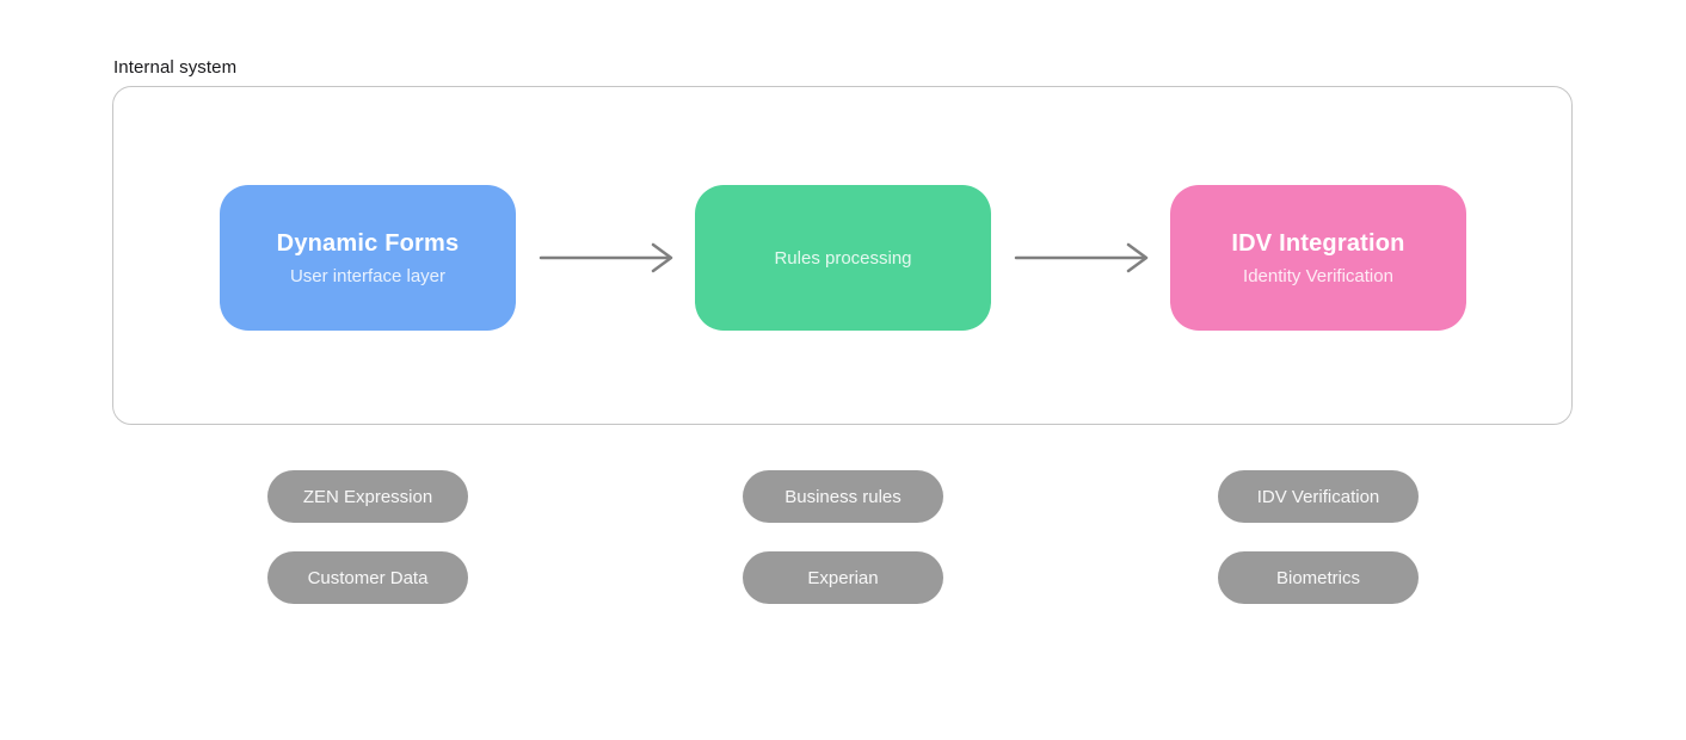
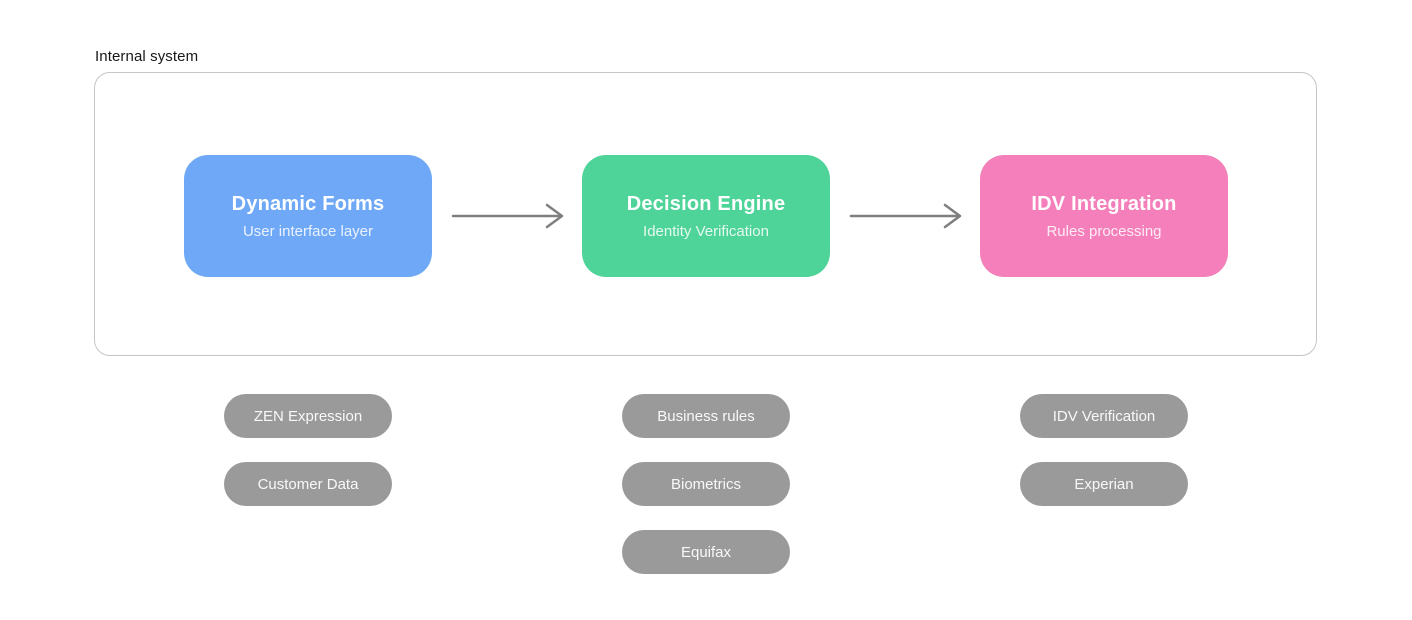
  Internal system
  Dynamic Forms
  User interface layer
+ Decision Engine
- Rules processing
+ Identity Verification
  IDV Integration
- Identity Verification
+ Rules processing
  ZEN Expression
  Customer Data
  Business rules
- Experian
+ Biometrics
+ Equifax
  IDV Verification
- Biometrics
+ Experian
